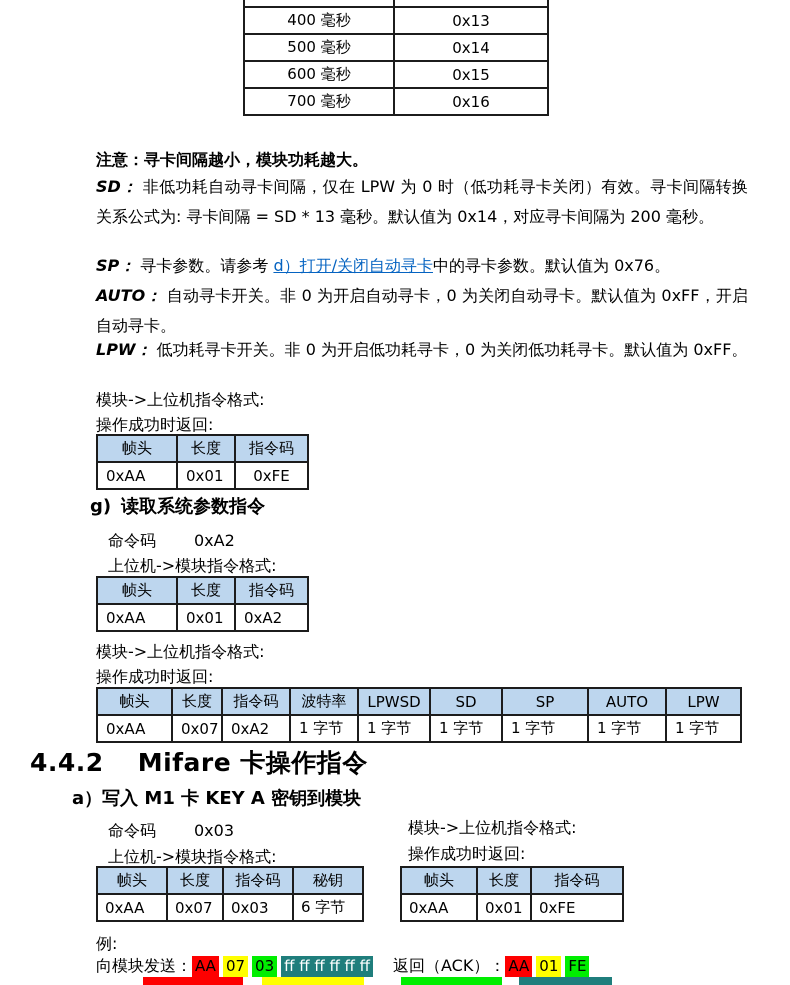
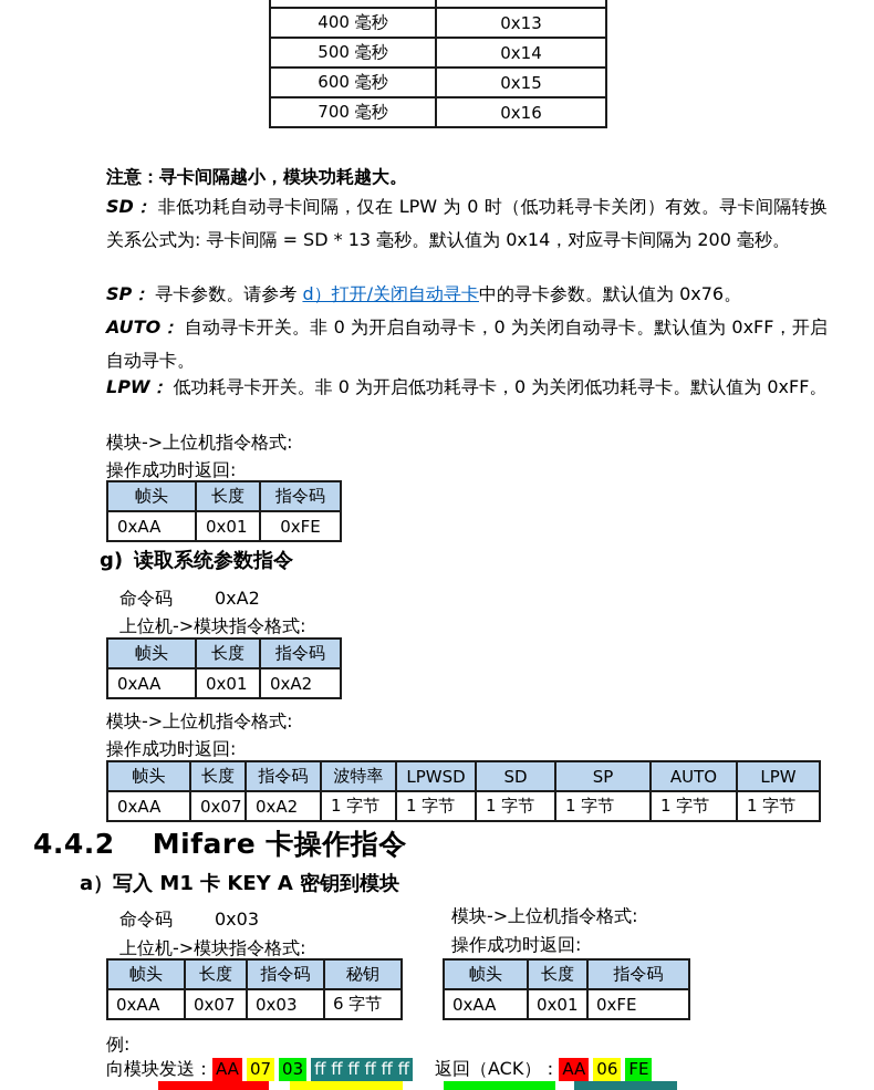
  400 毫秒	0x13
  500 毫秒	0x14
  600 毫秒	0x15
  700 毫秒	0x16
  注意：寻卡间隔越小，模块功耗越大。
  SD： 非低功耗自动寻卡间隔，仅在 LPW 为 0 时（低功耗寻卡关闭）有效。寻卡间隔转换关系公式为: 寻卡间隔 = SD * 13 毫秒。默认值为 0x14，对应寻卡间隔为 200 毫秒。
  SP： 寻卡参数。请参考 d）打开/关闭自动寻卡中的寻卡参数。默认值为 0x76。
  AUTO： 自动寻卡开关。非 0 为开启自动寻卡，0 为关闭自动寻卡。默认值为 0xFF，开启自动寻卡。
  LPW： 低功耗寻卡开关。非 0 为开启低功耗寻卡，0 为关闭低功耗寻卡。默认值为 0xFF。
  模块->上位机指令格式:
  操作成功时返回:
  帧头	长度	指令码
  0xAA	0x01	0xFE
  g) 读取系统参数指令
  命令码 0xA2
  上位机->模块指令格式:
  帧头	长度	指令码
  0xAA	0x01	0xA2
  模块->上位机指令格式:
  操作成功时返回:
  帧头	长度	指令码	波特率	LPWSD	SD	SP	AUTO	LPW
  0xAA	0x07	0xA2	1 字节	1 字节	1 字节	1 字节	1 字节	1 字节
  4.4.2 Mifare 卡操作指令
  a）写入 M1 卡 KEY A 密钥到模块
  命令码 0x03
  上位机->模块指令格式:
  模块->上位机指令格式:
  操作成功时返回:
  帧头	长度	指令码	秘钥
  0xAA	0x07	0x03	6 字节
  帧头	长度	指令码
  0xAA	0x01	0xFE
  例:
- 向模块发送： AA 07 03 ff ff ff ff ff ff 返回（ACK）： AA 01 FE
+ 向模块发送： AA 07 03 ff ff ff ff ff ff 返回（ACK）： AA 06 FE
